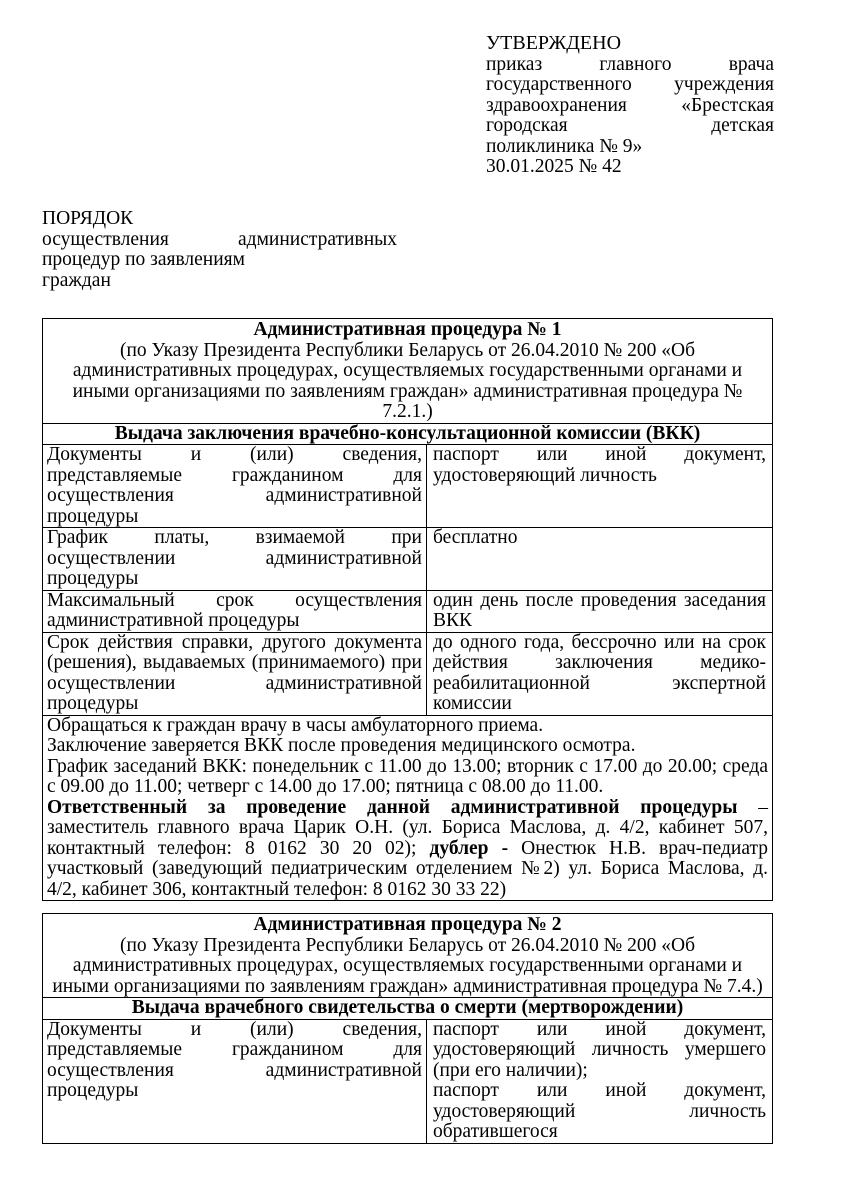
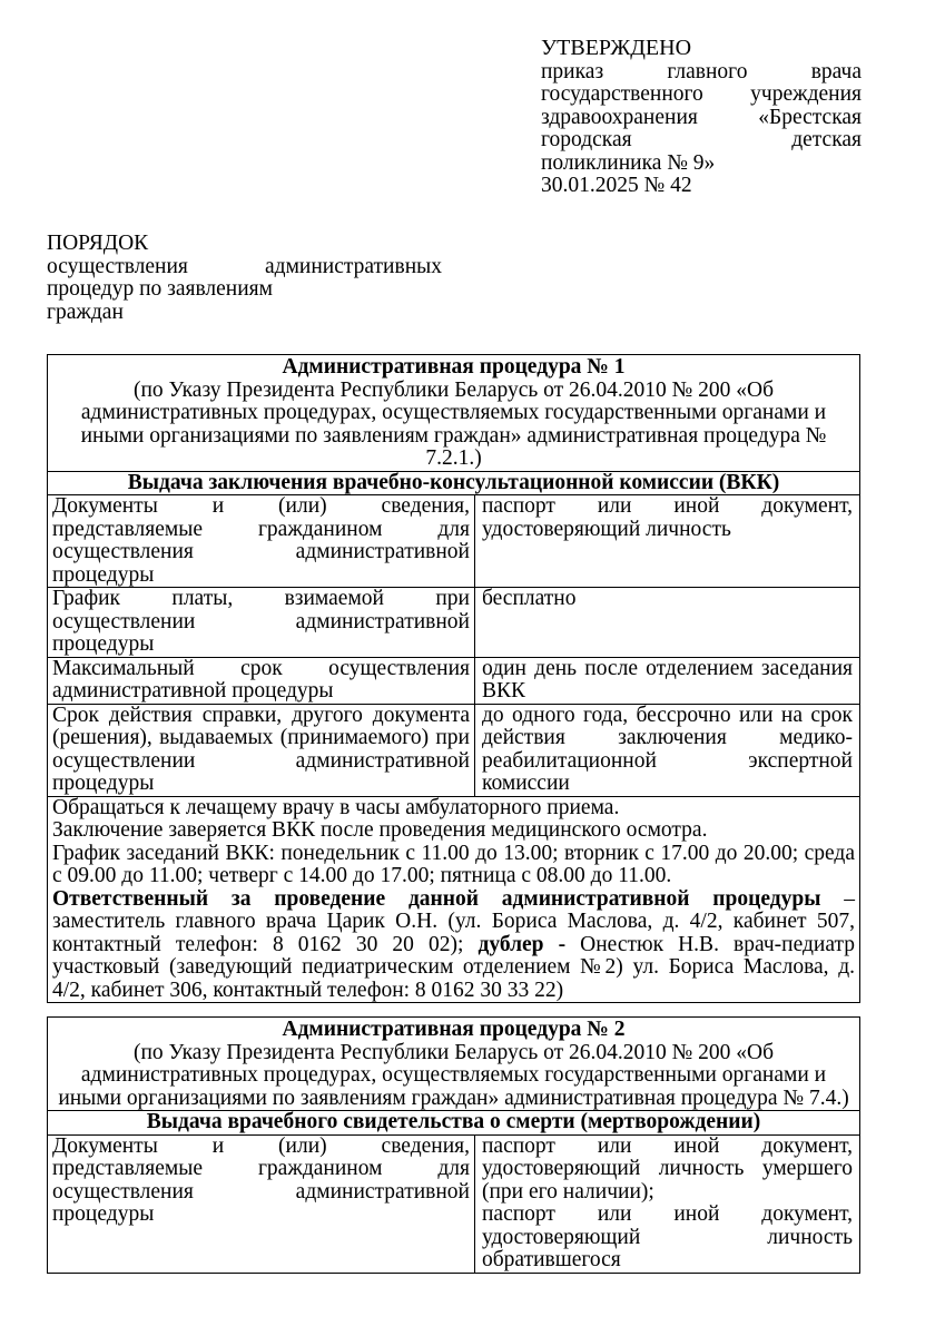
  УТВЕРЖДЕНО
  приказ главного врача
  государственного учреждения
  здравоохранения «Брестская
  городская детская
  поликлиника № 9»
  30.01.2025 № 42
  ПОРЯДОК
  осуществления административных
  процедур по заявлениям
  граждан
  Административная процедура № 1
  (по Указу Президента Республики Беларусь от 26.04.2010 № 200 «Об административных процедурах, осуществляемых государственными органами и иными организациями по заявлениям граждан» административная процедура № 7.2.1.)
  Выдача заключения врачебно-консультационной комиссии (ВКК)
  Документы и (или) сведения, представляемые гражданином для осуществления административной процедуры
  паспорт или иной документ, удостоверяющий личность
  График платы, взимаемой при осуществлении административной процедуры
  бесплатно
  Максимальный срок осуществления административной процедуры
- один день после проведения заседания ВКК
+ один день после отделением заседания ВКК
  Срок действия справки, другого документа (решения), выдаваемых (принимаемого) при осуществлении административной процедуры
  до одного года, бессрочно или на срок действия заключения медико-реабилитационной экспертной комиссии
- Обращаться к граждан врачу в часы амбулаторного приема.
+ Обращаться к лечащему врачу в часы амбулаторного приема.
  Заключение заверяется ВКК после проведения медицинского осмотра.
  График заседаний ВКК: понедельник с 11.00 до 13.00; вторник с 17.00 до 20.00; среда с 09.00 до 11.00; четверг с 14.00 до 17.00; пятница с 08.00 до 11.00.
  Ответственный за проведение данной административной процедуры – заместитель главного врача Царик О.Н. (ул. Бориса Маслова, д. 4/2, кабинет 507, контактный телефон: 8 0162 30 20 02); дублер - Онестюк Н.В. врач-педиатр участковый (заведующий педиатрическим отделением №2) ул. Бориса Маслова, д. 4/2, кабинет 306, контактный телефон: 8 0162 30 33 22)
  Административная процедура № 2
  (по Указу Президента Республики Беларусь от 26.04.2010 № 200 «Об административных процедурах, осуществляемых государственными органами и иными организациями по заявлениям граждан» административная процедура № 7.4.)
  Выдача врачебного свидетельства о смерти (мертворождении)
  Документы и (или) сведения, представляемые гражданином для осуществления административной процедуры
  паспорт или иной документ, удостоверяющий личность умершего (при его наличии);
  паспорт или иной документ, удостоверяющий личность обратившегося
